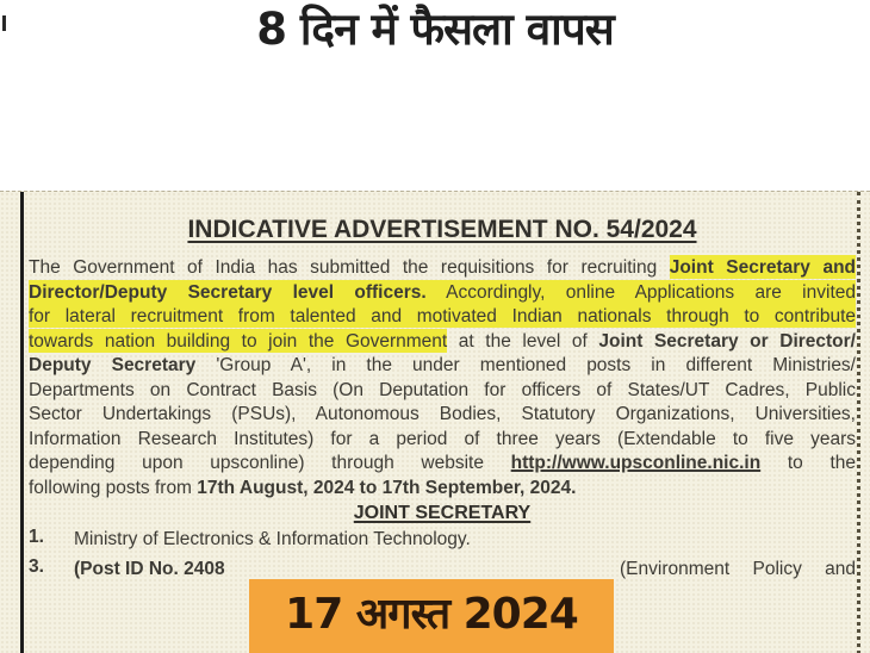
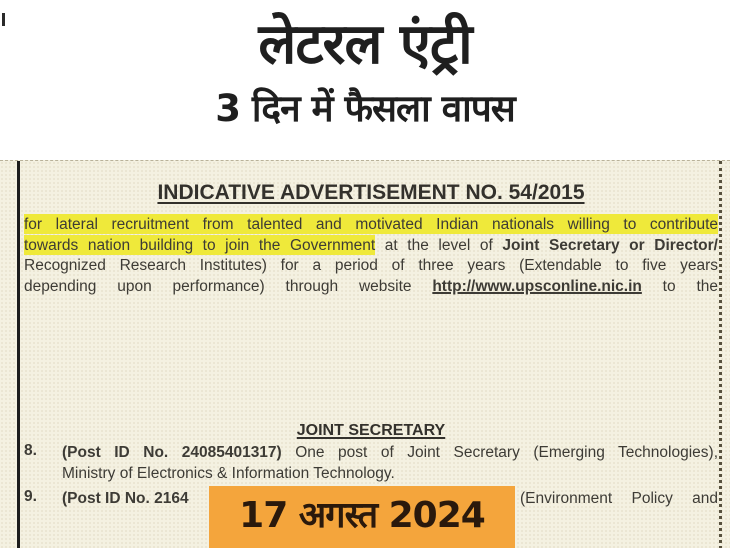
+ लेटरल एंट्री
- 8 दिन में फैसला वापस
+ 3 दिन में फैसला वापस
- INDICATIVE ADVERTISEMENT NO. 54/2024
+ INDICATIVE ADVERTISEMENT NO. 54/2015
- The Government of India has submitted the requisitions for recruiting Joint Secretary and
- Director/Deputy Secretary level officers. Accordingly, online Applications are invited
- for lateral recruitment from talented and motivated Indian nationals through to contribute
+ for lateral recruitment from talented and motivated Indian nationals willing to contribute
  towards nation building to join the Government at the level of Joint Secretary or Director/
- Deputy Secretary 'Group A', in the under mentioned posts in different Ministries/
- Departments on Contract Basis (On Deputation for officers of States/UT Cadres, Public
- Sector Undertakings (PSUs), Autonomous Bodies, Statutory Organizations, Universities,
- Information Research Institutes) for a period of three years (Extendable to five years
+ Recognized Research Institutes) for a period of three years (Extendable to five years
- depending upon upsconline) through website http://www.upsconline.nic.in to the
+ depending upon performance) through website http://www.upsconline.nic.in to the
- following posts from 17th August, 2024 to 17th September, 2024.
  JOINT SECRETARY
- 1.
+ 8.
+ (Post ID No. 24085401317) One post of Joint Secretary (Emerging Technologies),
  Ministry of Electronics & Information Technology.
- 3.
+ 9.
- (Post ID No. 2408
+ (Post ID No. 2164
  (Environment Policy and
  17 अगस्त 2024
